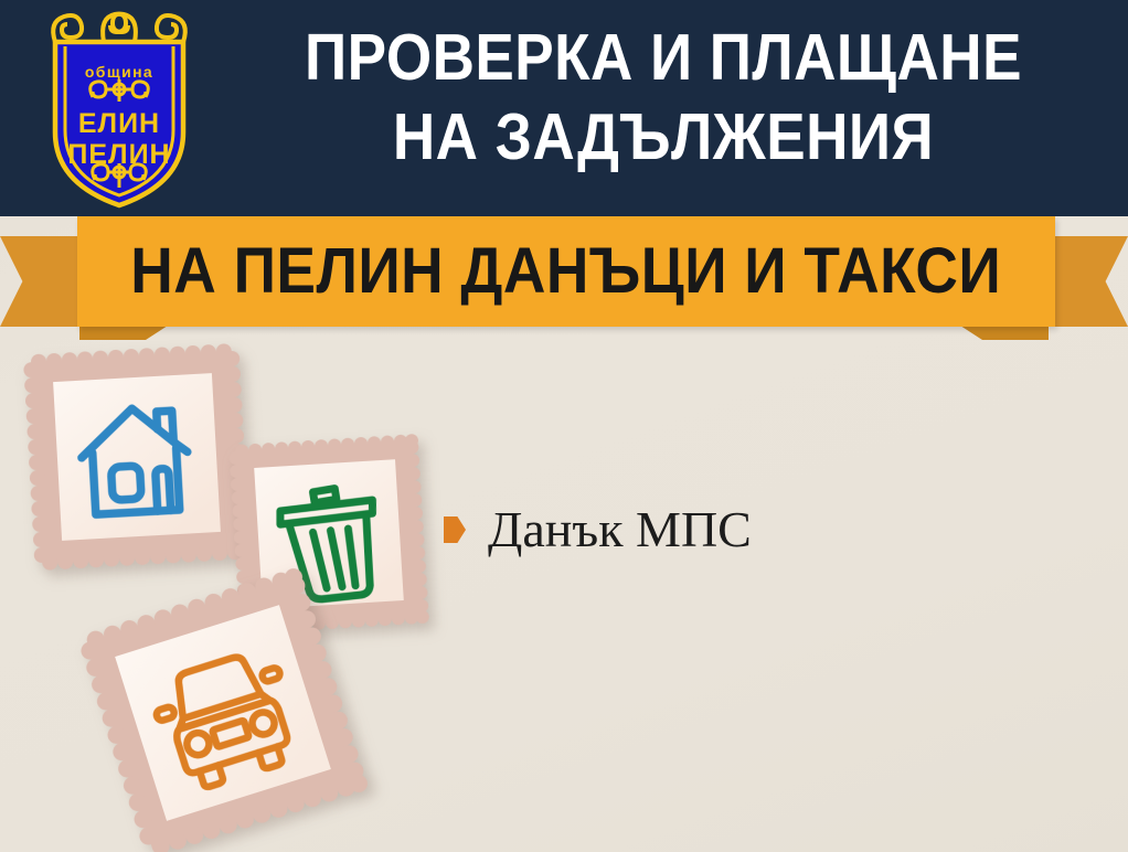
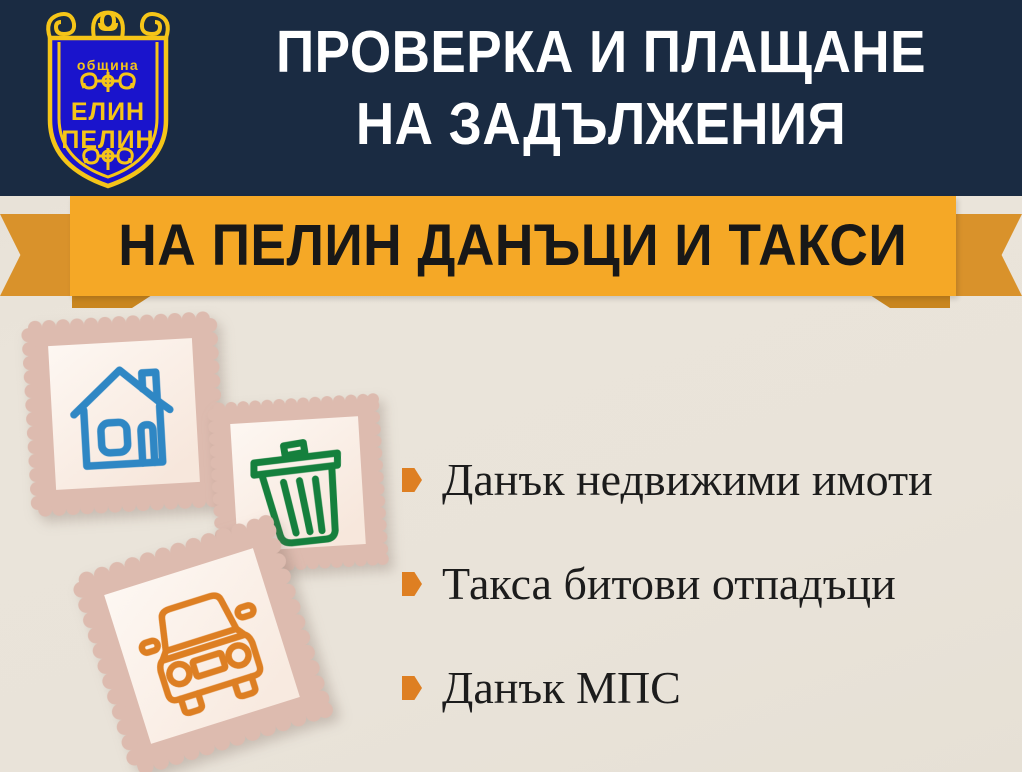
  община
  ЕЛИН
  ПЕЛИН
  ПРОВЕРКА И ПЛАЩАНЕ
  НА ЗАДЪЛЖЕНИЯ
  НА ПЕЛИН ДАНЪЦИ И ТАКСИ
+ Данък недвижими имоти
+ Такса битови отпадъци
  Данък МПС
